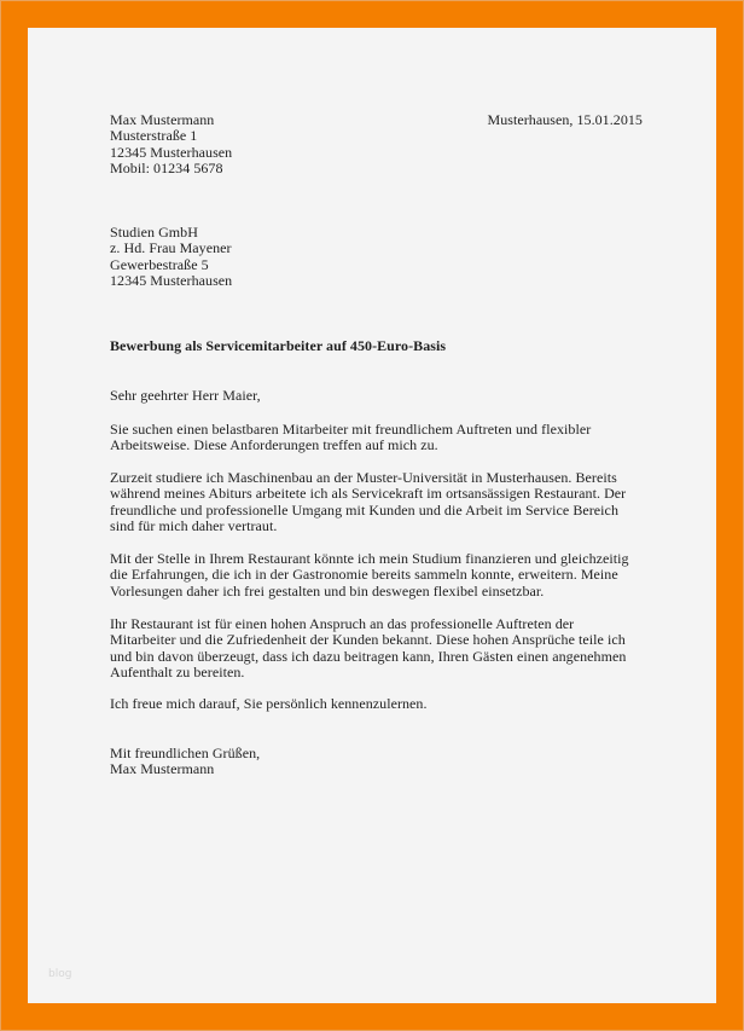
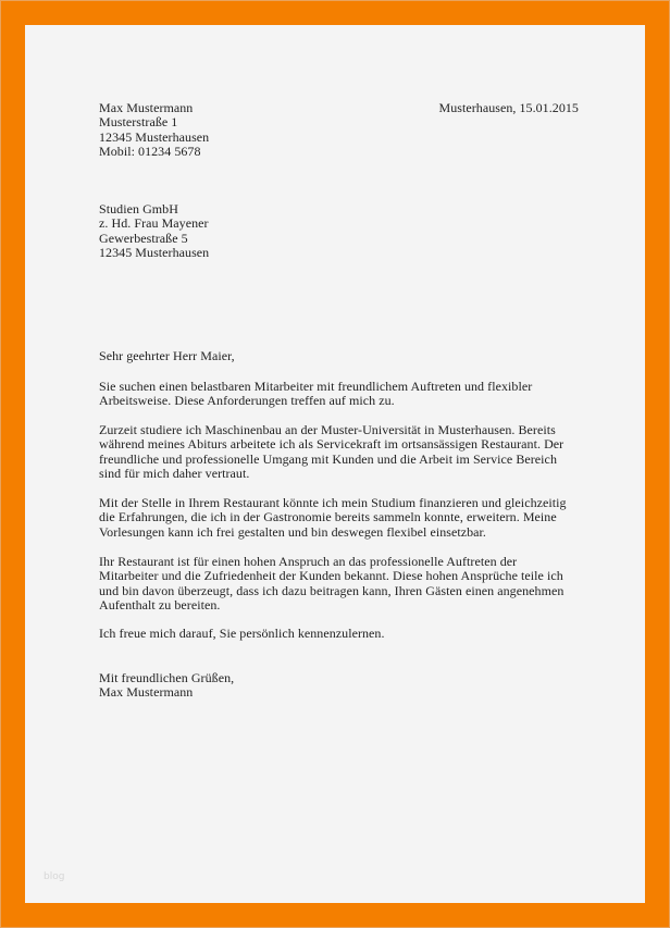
  Max Mustermann
  Musterstraße 1
  12345 Musterhausen
  Mobil: 01234 5678
  Musterhausen, 15.01.2015
  Studien GmbH
  z. Hd. Frau Mayener
  Gewerbestraße 5
  12345 Musterhausen
- Bewerbung als Servicemitarbeiter auf 450-Euro-Basis
  Sehr geehrter Herr Maier,
  Sie suchen einen belastbaren Mitarbeiter mit freundlichem Auftreten und flexibler
  Arbeitsweise. Diese Anforderungen treffen auf mich zu.
  Zurzeit studiere ich Maschinenbau an der Muster-Universität in Musterhausen. Bereits
  während meines Abiturs arbeitete ich als Servicekraft im ortsansässigen Restaurant. Der
  freundliche und professionelle Umgang mit Kunden und die Arbeit im Service Bereich
  sind für mich daher vertraut.
  Mit der Stelle in Ihrem Restaurant könnte ich mein Studium finanzieren und gleichzeitig
  die Erfahrungen, die ich in der Gastronomie bereits sammeln konnte, erweitern. Meine
- Vorlesungen daher ich frei gestalten und bin deswegen flexibel einsetzbar.
+ Vorlesungen kann ich frei gestalten und bin deswegen flexibel einsetzbar.
  Ihr Restaurant ist für einen hohen Anspruch an das professionelle Auftreten der
  Mitarbeiter und die Zufriedenheit der Kunden bekannt. Diese hohen Ansprüche teile ich
  und bin davon überzeugt, dass ich dazu beitragen kann, Ihren Gästen einen angenehmen
  Aufenthalt zu bereiten.
  Ich freue mich darauf, Sie persönlich kennenzulernen.
  Mit freundlichen Grüßen,
  Max Mustermann
  blog
